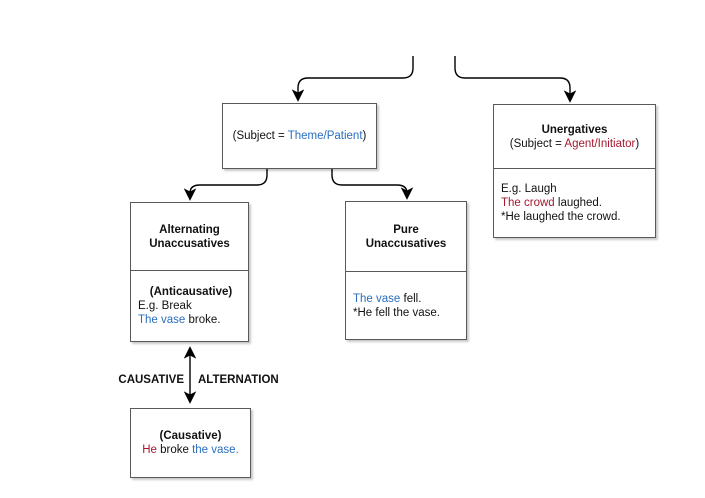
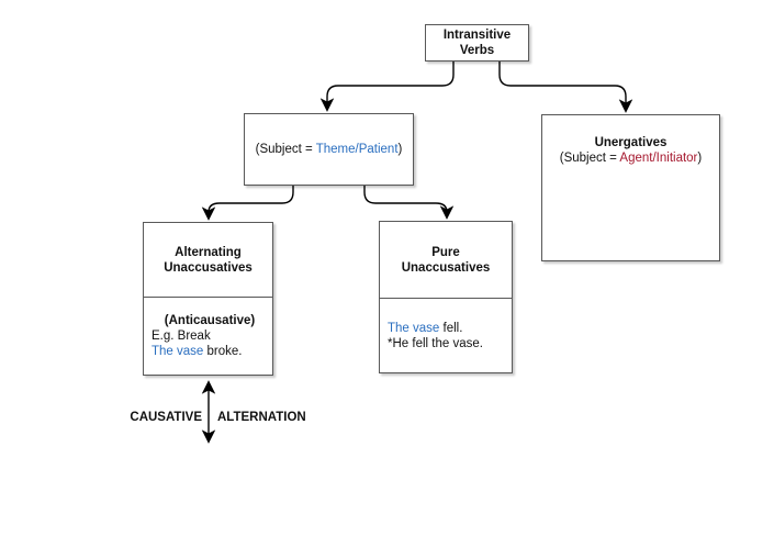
+ Intransitive Verbs
  (Subject = Theme/Patient)
  Unergatives
  (Subject = Agent/Initiator)
- E.g. Laugh
- The crowd laughed.
- *He laughed the crowd.
  Alternating Unaccusatives
  (Anticausative)
  E.g. Break
  The vase broke.
  Pure Unaccusatives
  The vase fell.
  *He fell the vase.
- (Causative)
- He broke the vase.
  CAUSATIVE
  ALTERNATION
